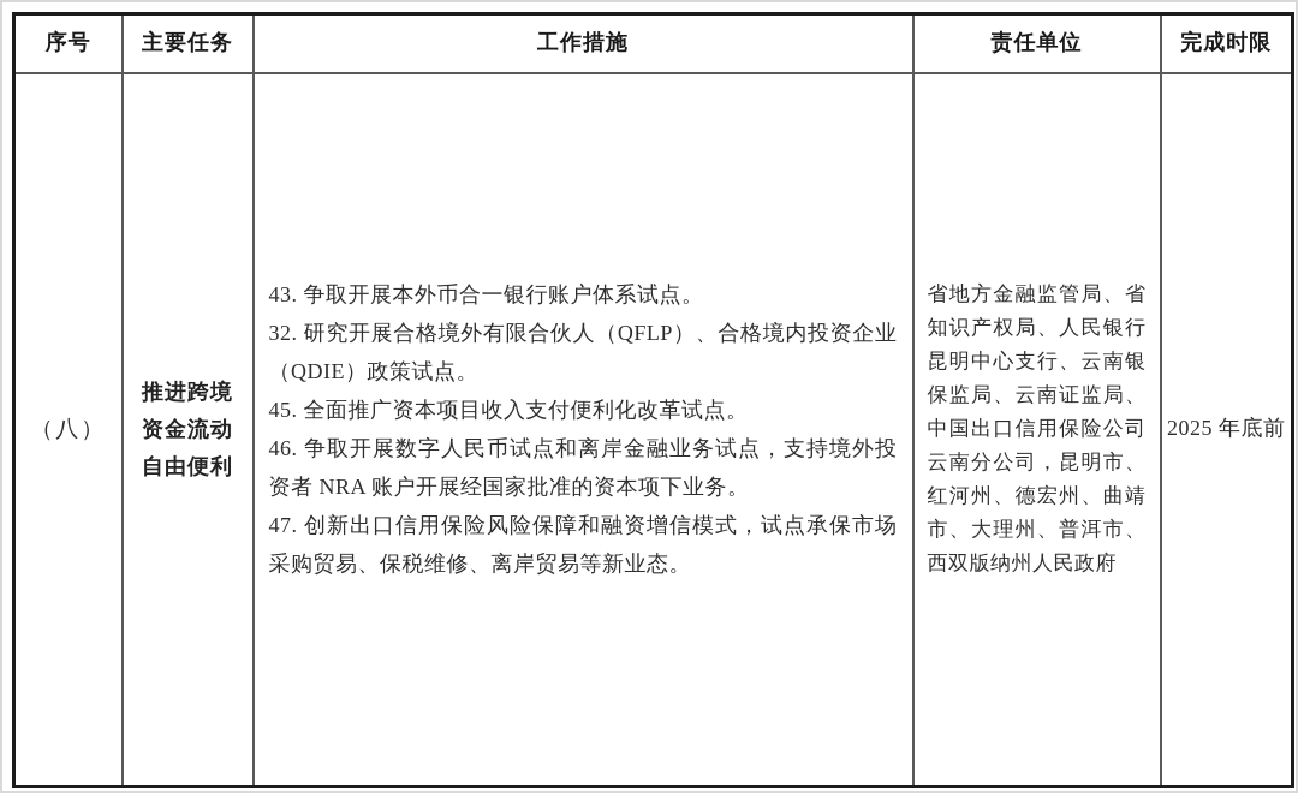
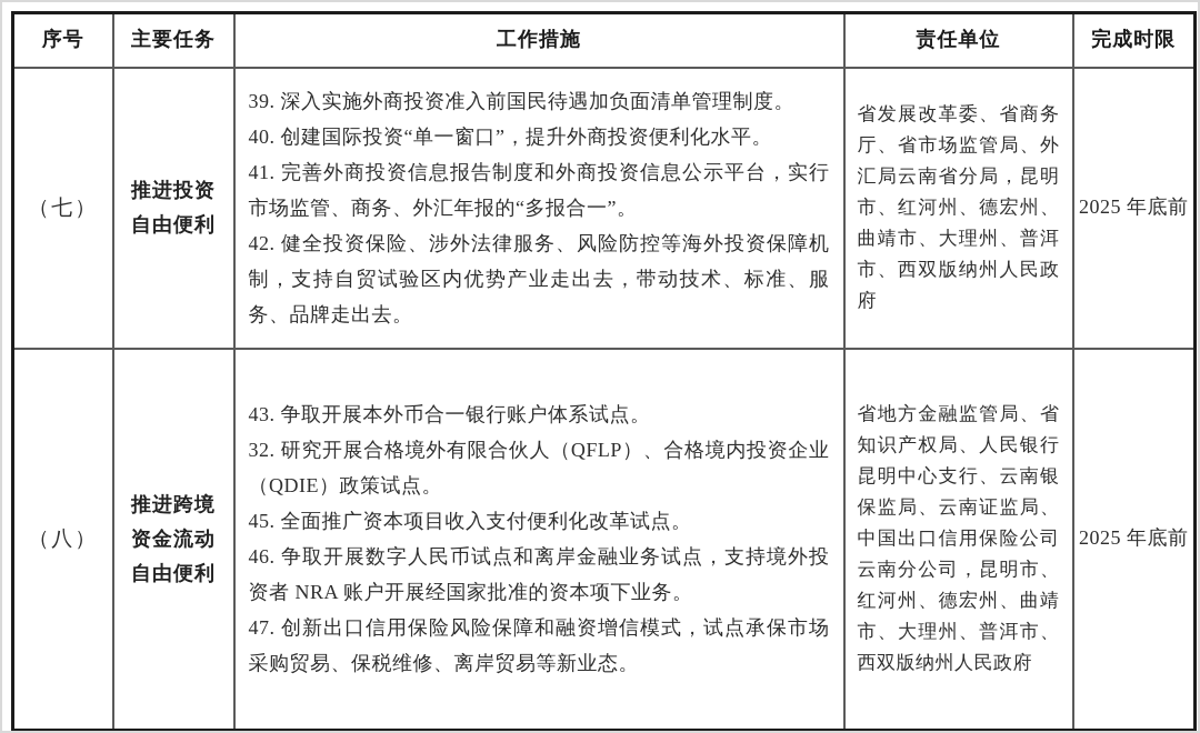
  序号	主要任务	工作措施	责任单位	完成时限
+ （七）	推进投资 自由便利	39. 深入实施外商投资准入前国民待遇加负面清单管理制度。 40. 创建国际投资“单一窗口”，提升外商投资便利化水平。 41. 完善外商投资信息报告制度和外商投资信息公示平台，实行市场监管、商务、外汇年报的“多报合一”。 42. 健全投资保险、涉外法律服务、风险防控等海外投资保障机制，支持自贸试验区内优势产业走出去，带动技术、标准、服务、品牌走出去。	省发展改革委、省商务厅、省市场监管局、外汇局云南省分局，昆明市、红河州、德宏州、曲靖市、大理州、普洱市、西双版纳州人民政府	2025 年底前
  （八）	推进跨境 资金流动 自由便利	43. 争取开展本外币合一银行账户体系试点。 32. 研究开展合格境外有限合伙人（QFLP）、合格境内投资企业（QDIE）政策试点。 45. 全面推广资本项目收入支付便利化改革试点。 46. 争取开展数字人民币试点和离岸金融业务试点，支持境外投资者 NRA 账户开展经国家批准的资本项下业务。 47. 创新出口信用保险风险保障和融资增信模式，试点承保市场采购贸易、保税维修、离岸贸易等新业态。	省地方金融监管局、省知识产权局、人民银行昆明中心支行、云南银保监局、云南证监局、中国出口信用保险公司云南分公司，昆明市、红河州、德宏州、曲靖市、大理州、普洱市、西双版纳州人民政府	2025 年底前
